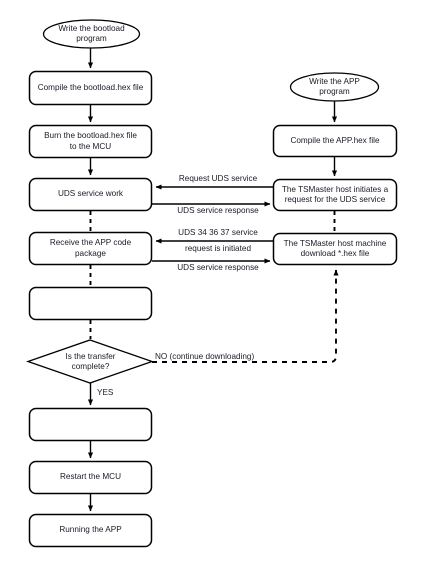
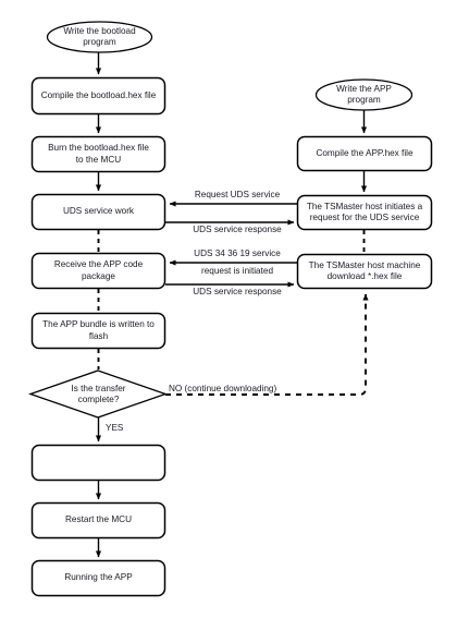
  Write the bootload
  program
  Compile the bootload.hex file
  Burn the bootload.hex file
  to the MCU
  UDS service work
  Receive the APP code
  package
+ The APP bundle is written to
+ flash
  Is the transfer
  complete?
  Restart the MCU
  Running the APP
  Write the APP
  program
  Compile the APP.hex file
  The TSMaster host initiates a
  request for the UDS service
  The TSMaster host machine
  download *.hex file
  Request UDS service
  UDS service response
- UDS 34 36 37 service
+ UDS 34 36 19 service
  request is initiated
  UDS service response
  NO (continue downloading)
  YES
